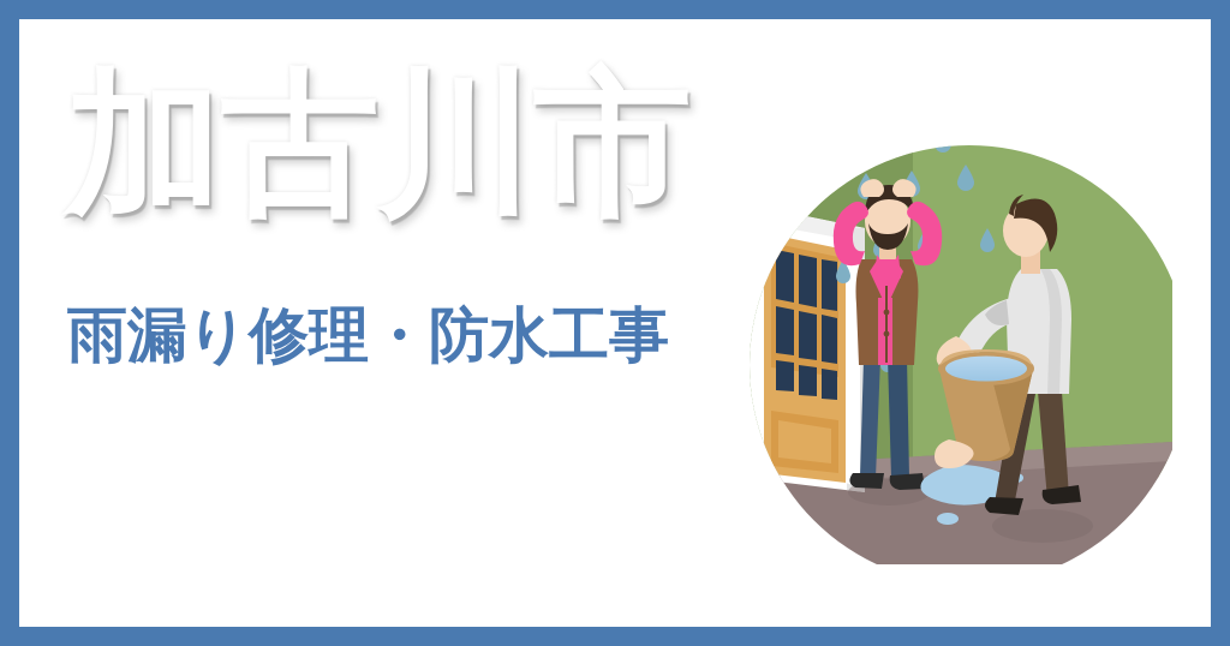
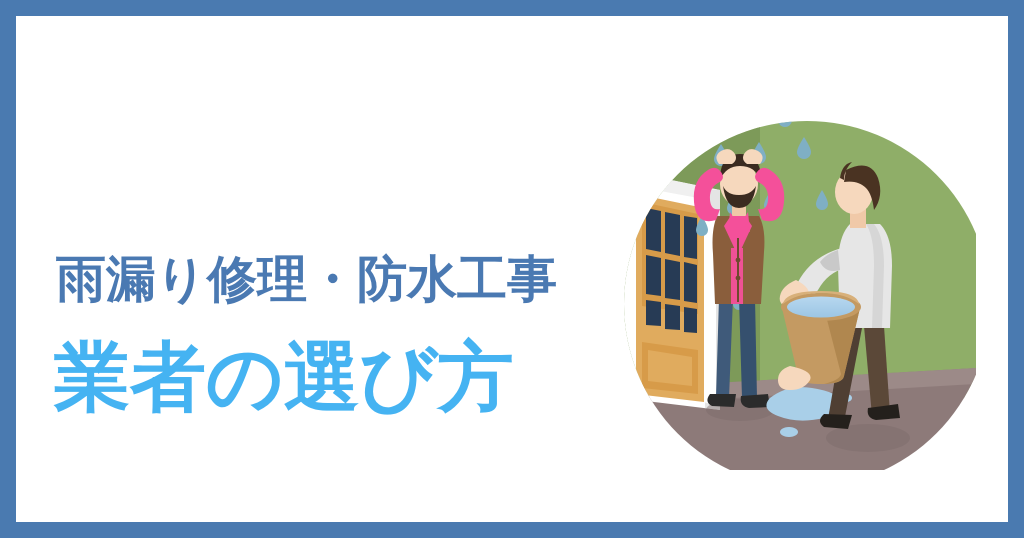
- 加古川市
  雨漏り修理・防水工事
+ 業者の選び方
